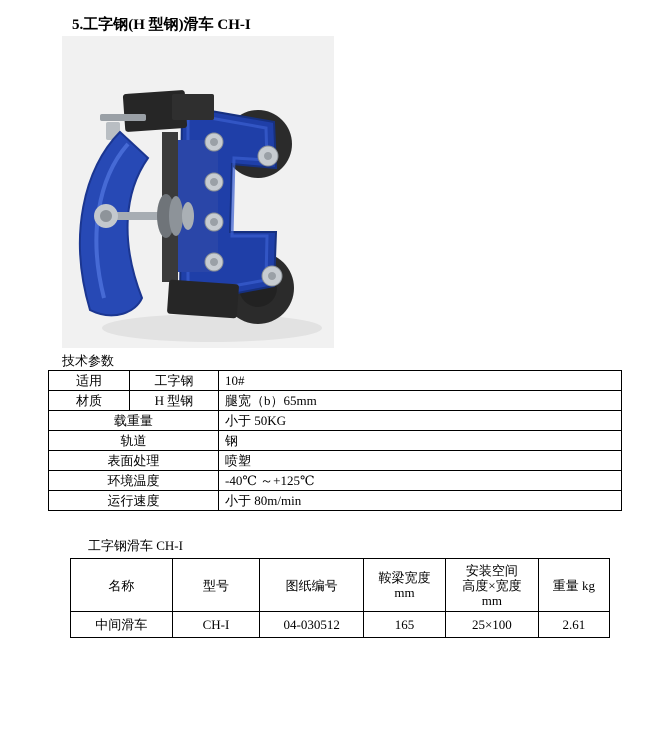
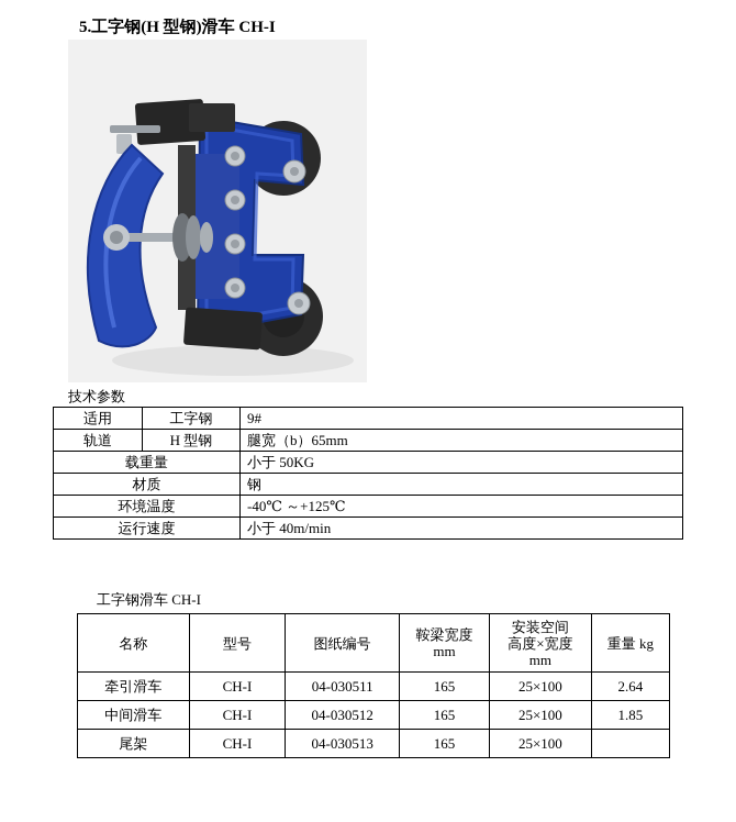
  5.工字钢(H 型钢)滑车 CH-I
  技术参数
- 适用	工字钢	10#
+ 适用	工字钢	9#
- 材质	H 型钢	腿宽（b）65mm
+ 轨道	H 型钢	腿宽（b）65mm
  载重量	小于 50KG
- 轨道	钢
+ 材质	钢
- 表面处理	喷塑
  环境温度	-40℃ ～+125℃
- 运行速度	小于 80m/min
+ 运行速度	小于 40m/min
  工字钢滑车 CH-I
  名称	型号	图纸编号	鞍梁宽度 mm	安装空间 高度×宽度 mm	重量 kg
+ 牵引滑车	CH-I	04-030511	165	25×100	2.64
- 中间滑车	CH-I	04-030512	165	25×100	2.61
+ 中间滑车	CH-I	04-030512	165	25×100	1.85
+ 尾架	CH-I	04-030513	165	25×100
